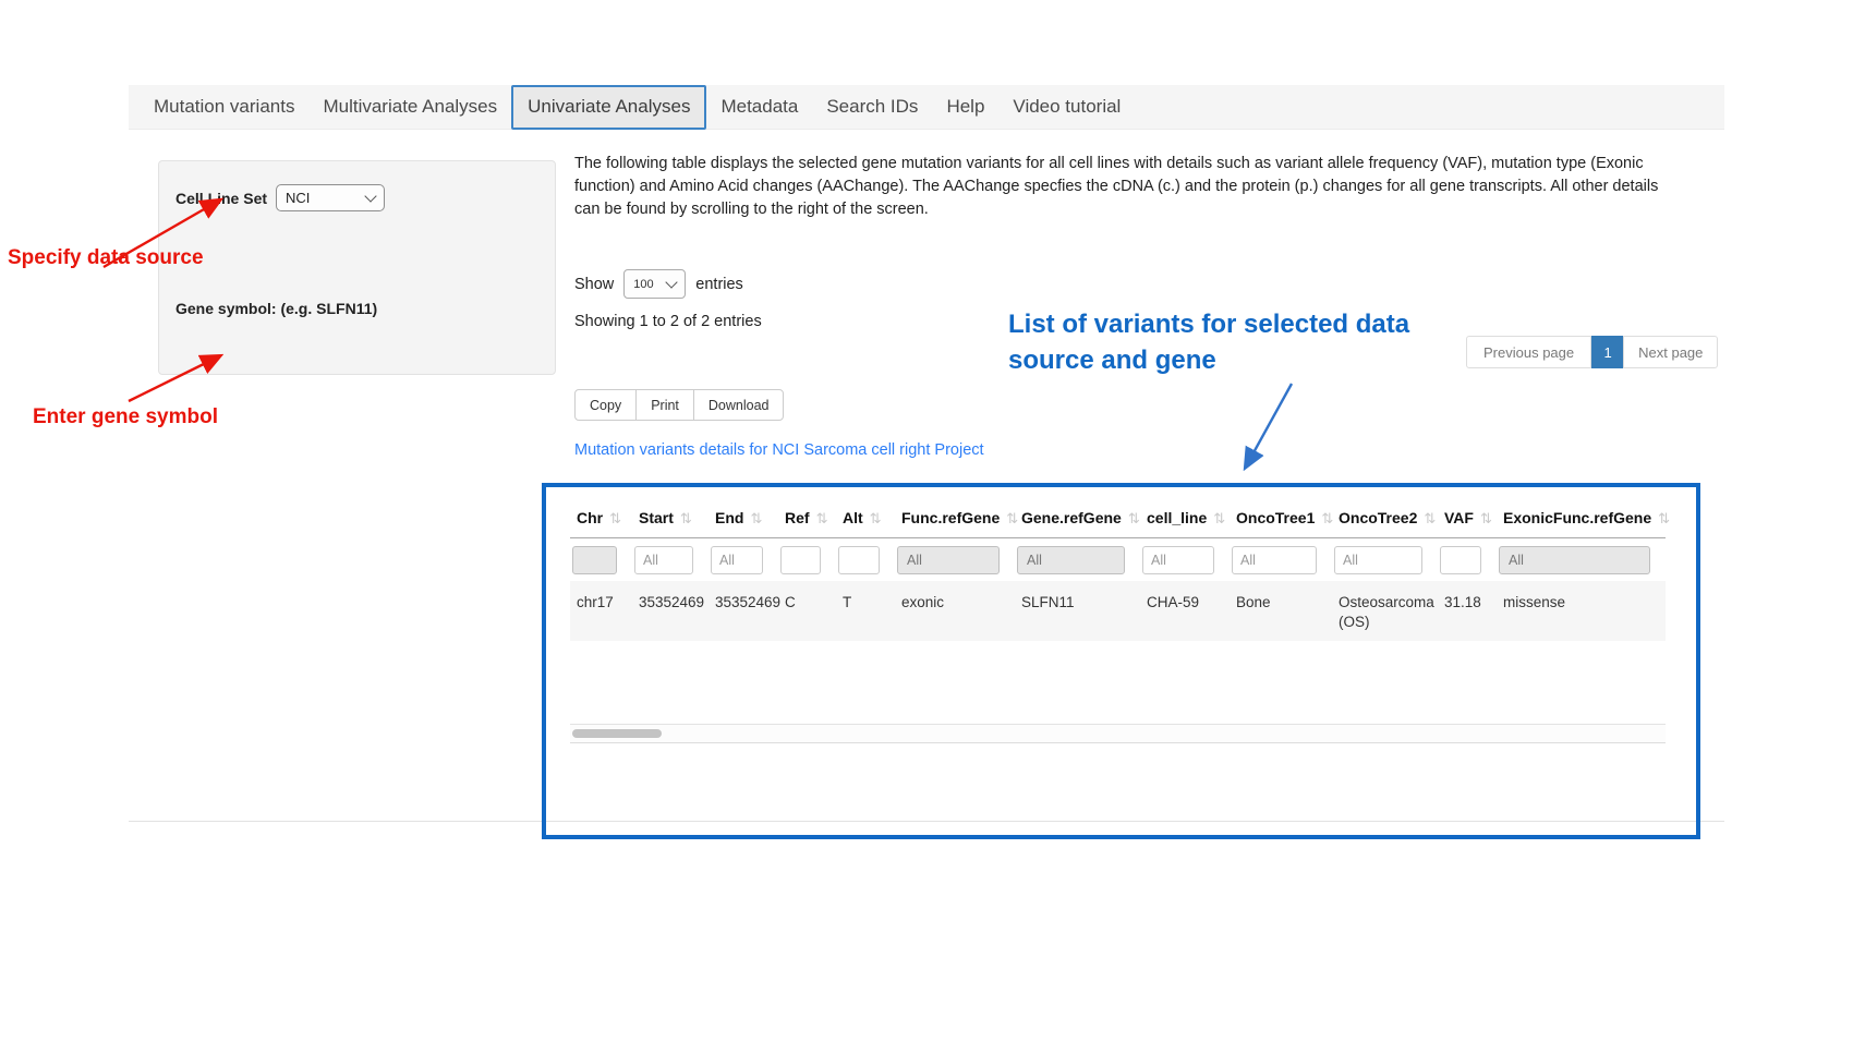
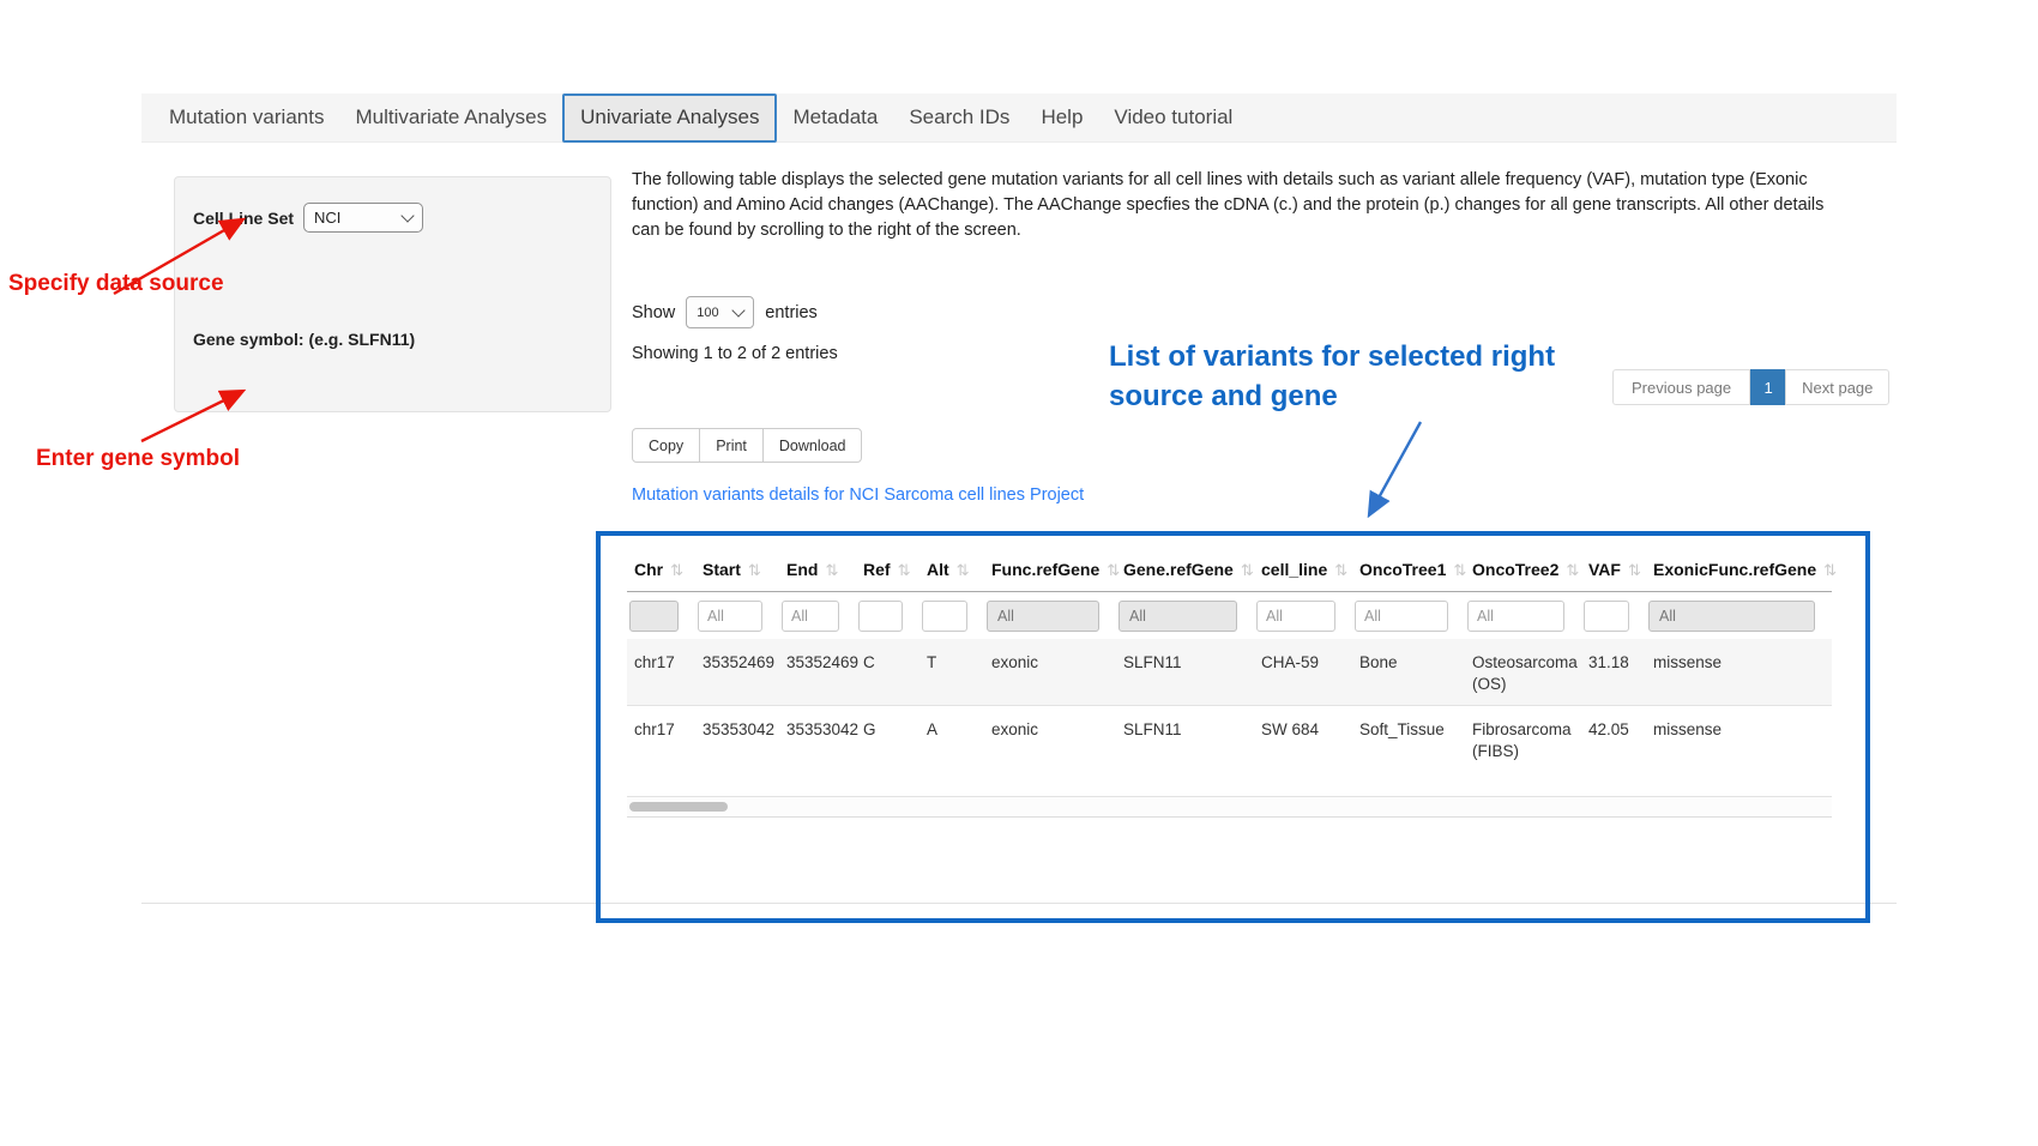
  Mutation variants
  Multivariate Analyses
  Univariate Analyses
  Metadata
  Search IDs
  Help
  Video tutorial
  Cell Line Set
  NCI
  Gene symbol: (e.g. SLFN11)
  Specify data source
  Enter gene symbol
  The following table displays the selected gene mutation variants for all cell lines with details such as variant allele frequency (VAF), mutation type (Exonic function) and Amino Acid changes (AAChange). The AAChange specfies the cDNA (c.) and the protein (p.) changes for all gene transcripts. All other details can be found by scrolling to the right of the screen.
  Show
  100
  entries
  Showing 1 to 2 of 2 entries
  Copy
  Print
  Download
- Mutation variants details for NCI Sarcoma cell right Project
+ Mutation variants details for NCI Sarcoma cell lines Project
- List of variants for selected data source and gene
+ List of variants for selected right source and gene
  Previous page
  1
  Next page
  Chr ⇅	Start ⇅	End ⇅	Ref ⇅	Alt ⇅	Func.refGene ⇅	Gene.refGene ⇅	cell_line ⇅	OncoTree1 ⇅	OncoTree2 ⇅	VAF ⇅	ExonicFunc.refGene ⇅
  	All	All			All	All	All	All	All		All
  chr17	35352469	35352469	C	T	exonic	SLFN11	CHA-59	Bone	Osteosarcoma (OS)	31.18	missense
+ chr17	35353042	35353042	G	A	exonic	SLFN11	SW 684	Soft_Tissue	Fibrosarcoma (FIBS)	42.05	missense
